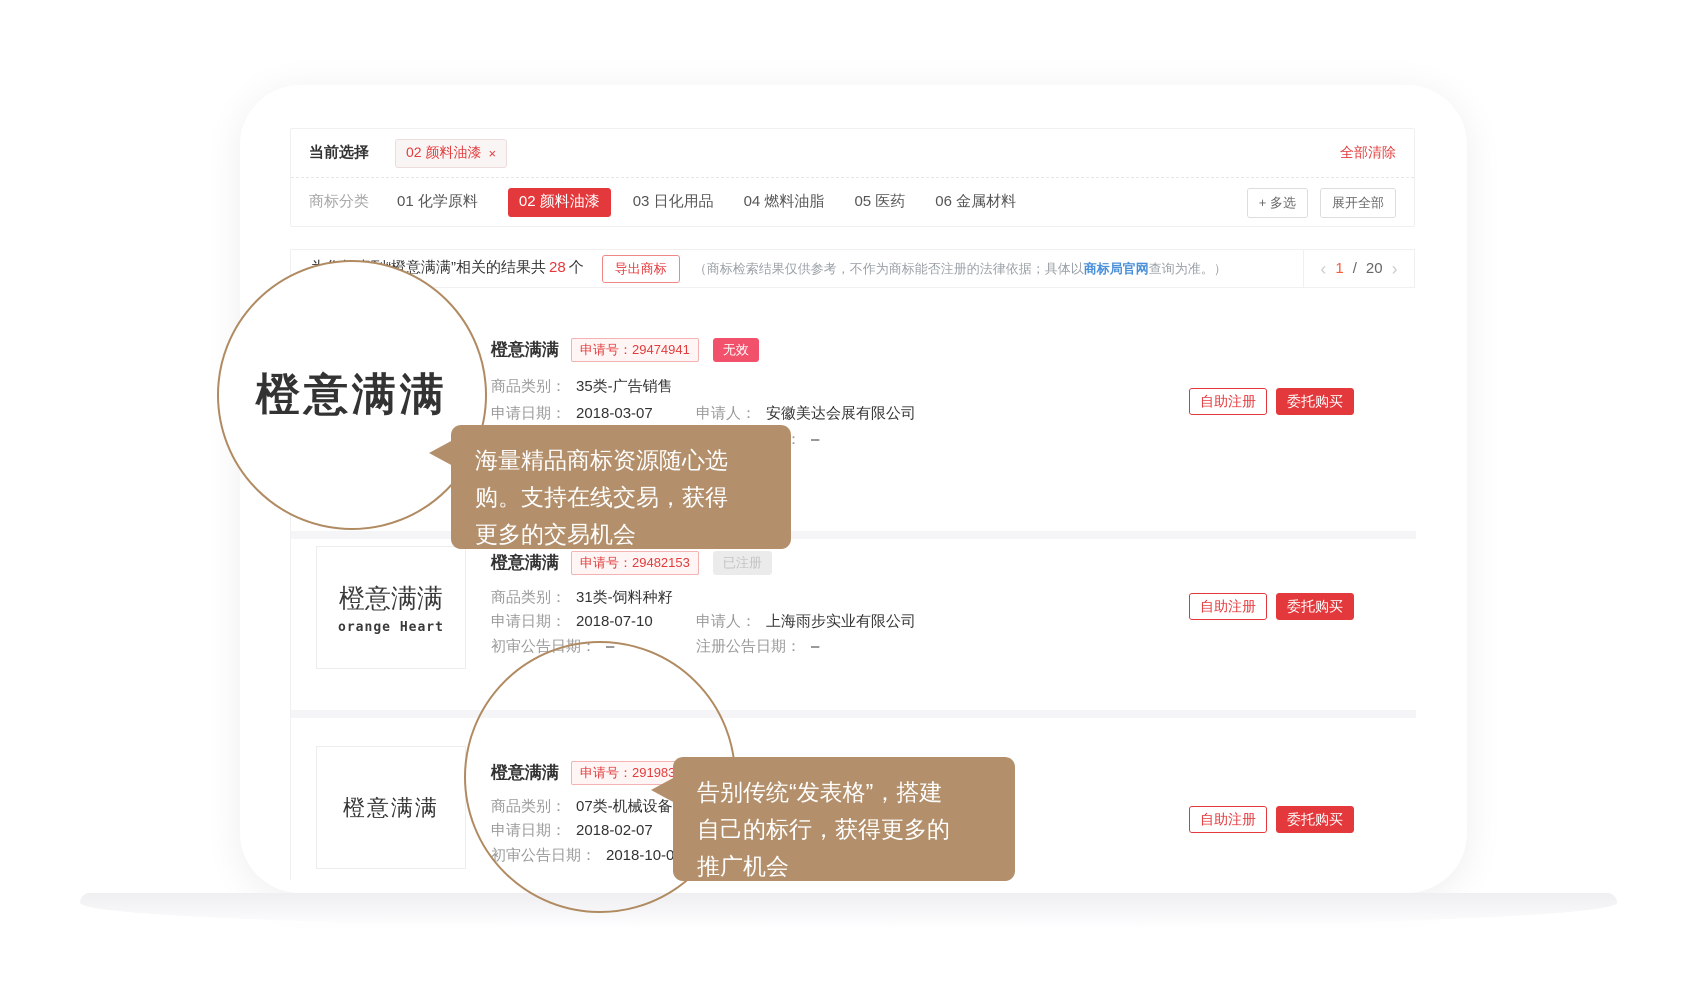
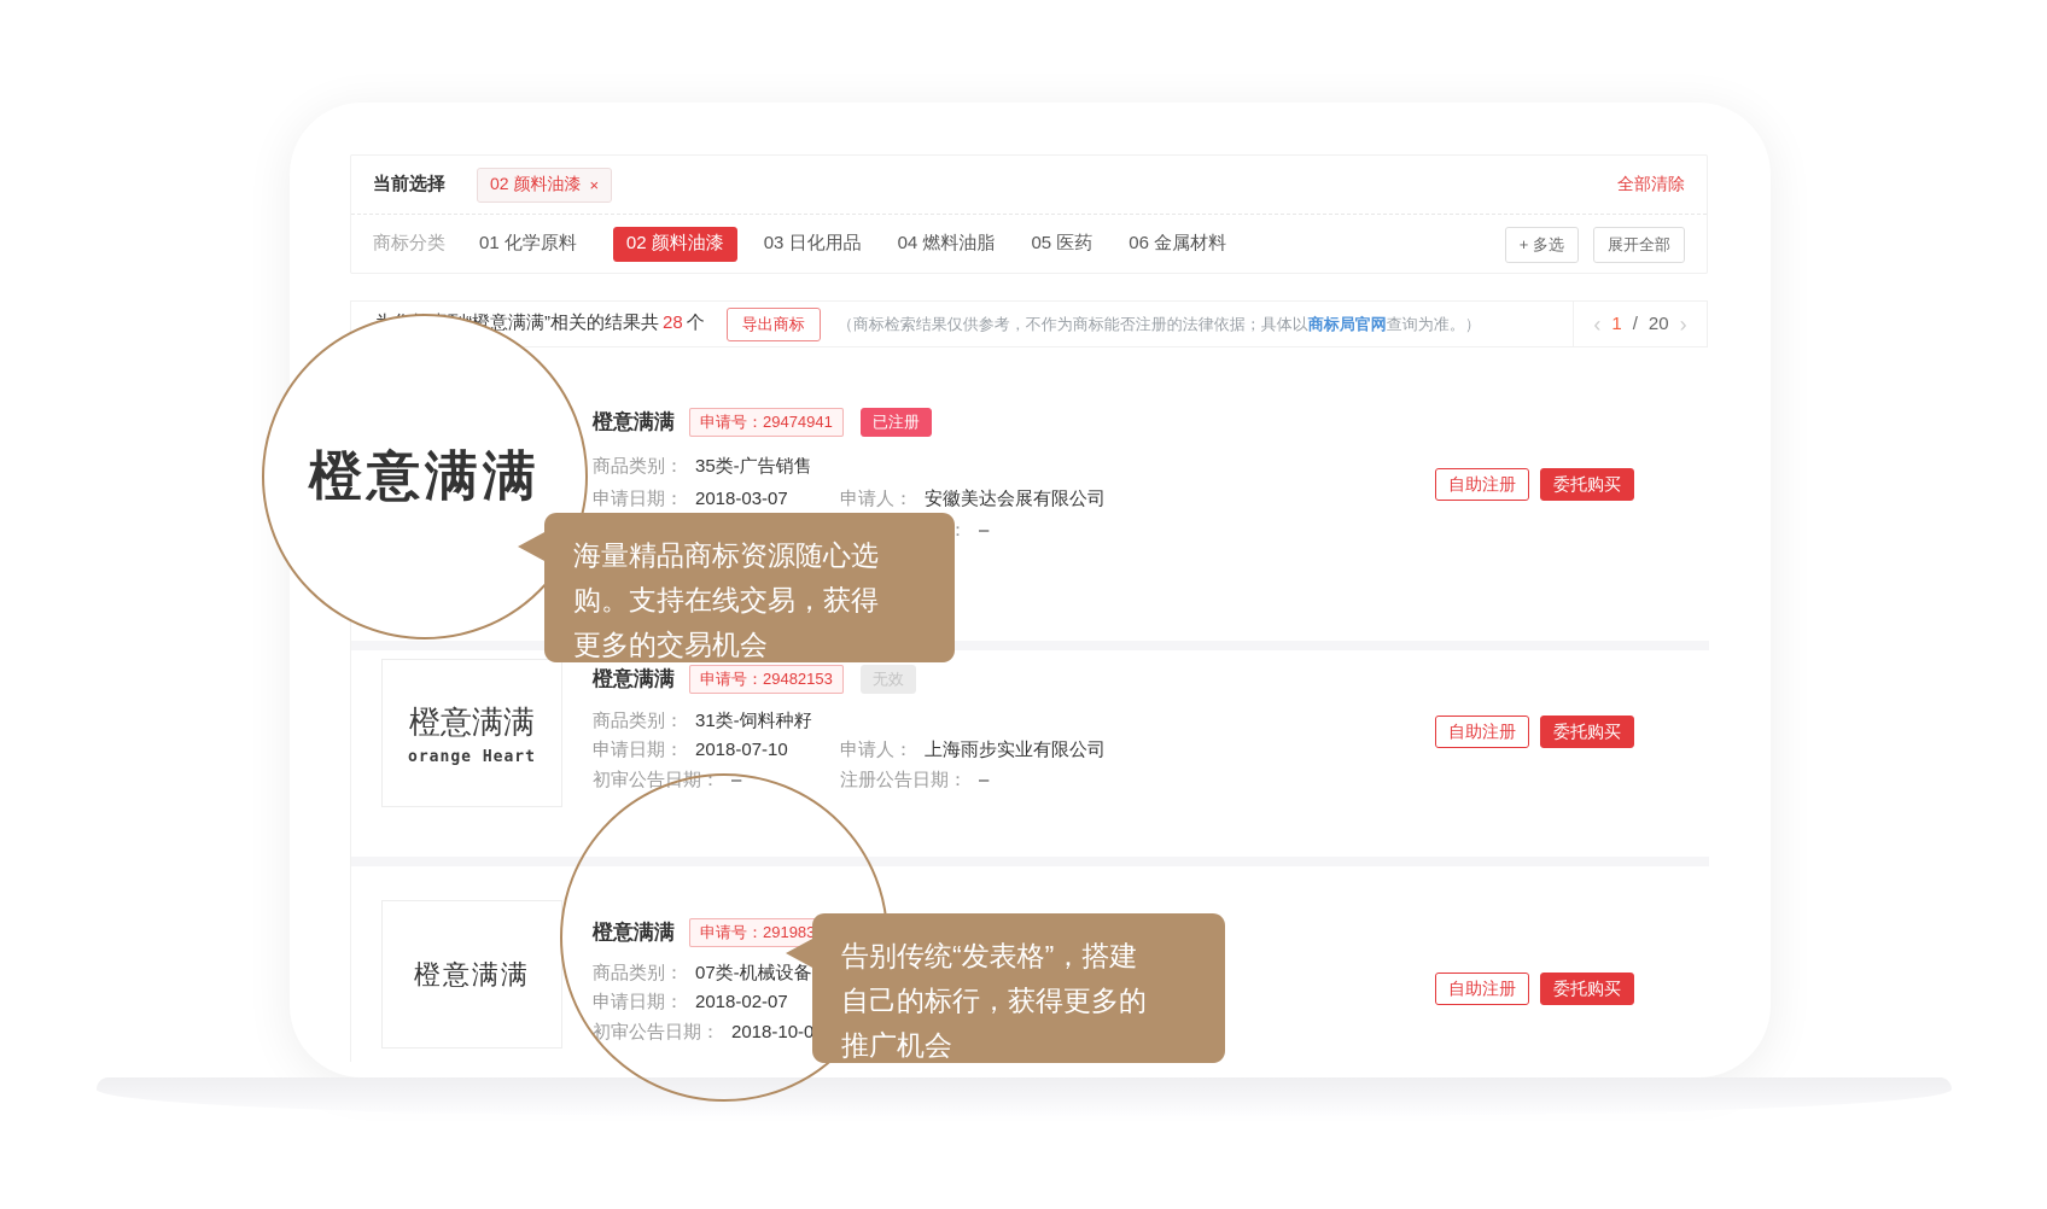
  当前选择
  02 颜料油漆
  ×
  全部清除
  商标分类
  01 化学原料
  02 颜料油漆
  03 日化用品
  04 燃料油脂
  05 医药
  06 金属材料
  + 多选
  展开全部
  导出商标
  （商标检索结果仅供参考，不作为商标能否注册的法律依据；具体以商标局官网查询为准。）
  ‹
  1
  /
  20
  ›
  橙意满满
  申请号：29474941
- 无效
+ 已注册
  商品类别： 35类-广告销售
  申请日期： 2018-03-07
  申请人： 安徽美达会展有限公司
  自助注册
  委托购买
  橙意满满
  orange Heart
  橙意满满
  申请号：29482153
- 已注册
+ 无效
  商品类别： 31类-饲料种籽
  申请日期： 2018-07-10
  申请人： 上海雨步实业有限公司
  初审公告日期： –
  注册公告日期： –
  自助注册
  委托购买
  橙意满满
  橙意满满
  申请号：291983
  商品类别： 07类-机械设备
  申请日期： 2018-02-07
  初审公告日期： 2018-10-0
  自助注册
  委托购买
  橙意满满
  海量精品商标资源随心选
  购。支持在线交易，获得
  更多的交易机会
  告别传统“发表格”，搭建
  自己的标行，获得更多的
  推广机会
